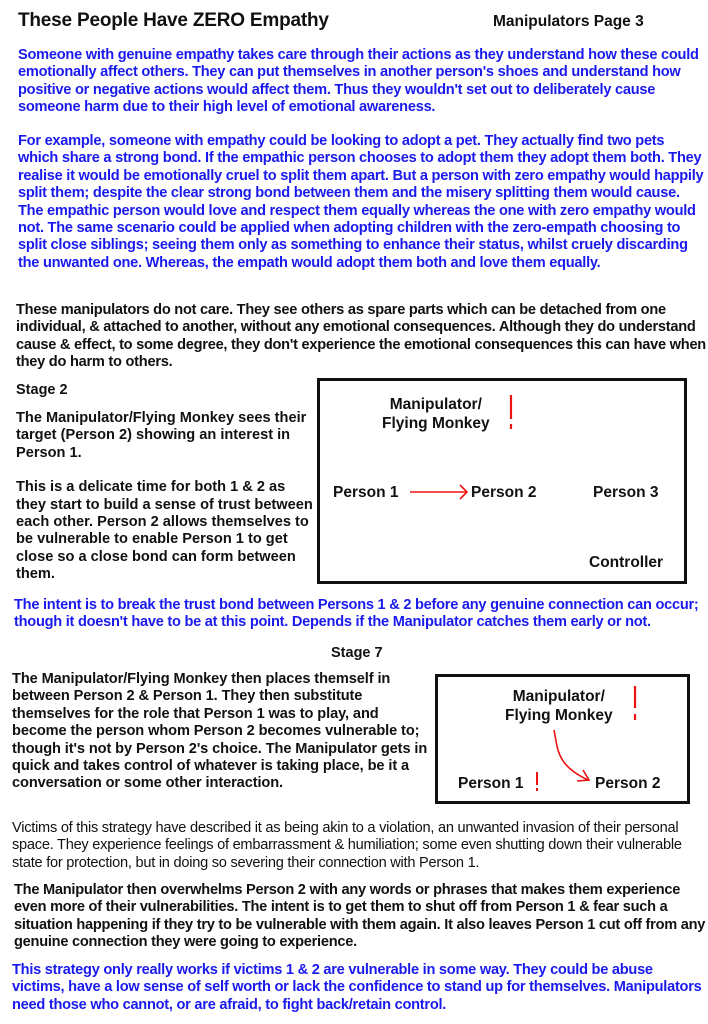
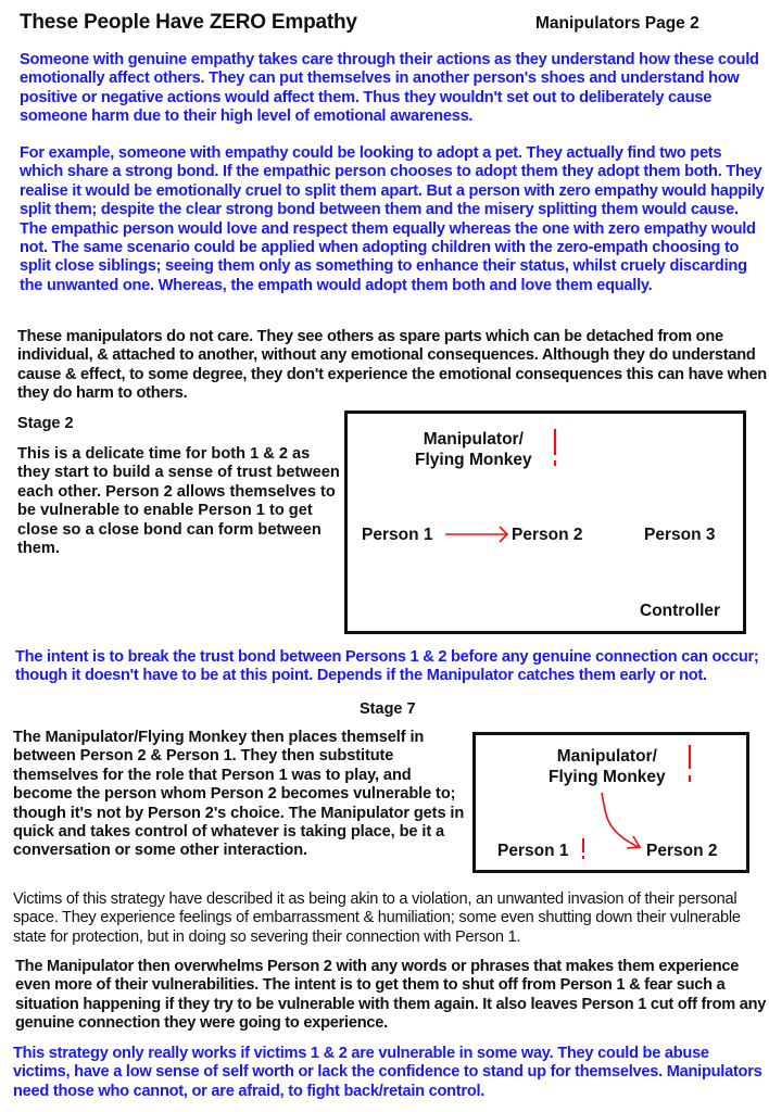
  These People Have ZERO Empathy
- Manipulators Page 3
+ Manipulators Page 2
  Someone with genuine empathy takes care through their actions as they understand how these could emotionally affect others. They can put themselves in another person's shoes and understand how positive or negative actions would affect them. Thus they wouldn't set out to deliberately cause someone harm due to their high level of emotional awareness.
  For example, someone with empathy could be looking to adopt a pet. They actually find two pets which share a strong bond. If the empathic person chooses to adopt them they adopt them both. They realise it would be emotionally cruel to split them apart. But a person with zero empathy would happily split them; despite the clear strong bond between them and the misery splitting them would cause. The empathic person would love and respect them equally whereas the one with zero empathy would not. The same scenario could be applied when adopting children with the zero-empath choosing to split close siblings; seeing them only as something to enhance their status, whilst cruely discarding the unwanted one. Whereas, the empath would adopt them both and love them equally.
  These manipulators do not care. They see others as spare parts which can be detached from one individual, & attached to another, without any emotional consequences. Although they do understand cause & effect, to some degree, they don't experience the emotional consequences this can have when they do harm to others.
  Stage 2
- The Manipulator/Flying Monkey sees their target (Person 2) showing an interest in Person 1.
  This is a delicate time for both 1 & 2 as they start to build a sense of trust between each other. Person 2 allows themselves to be vulnerable to enable Person 1 to get close so a close bond can form between them.
  Manipulator/
  Flying Monkey
  Person 1
  Person 2
  Person 3
  Controller
  The intent is to break the trust bond between Persons 1 & 2 before any genuine connection can occur; though it doesn't have to be at this point. Depends if the Manipulator catches them early or not.
  Stage 7
  The Manipulator/Flying Monkey then places themself in between Person 2 & Person 1. They then substitute themselves for the role that Person 1 was to play, and become the person whom Person 2 becomes vulnerable to; though it's not by Person 2's choice. The Manipulator gets in quick and takes control of whatever is taking place, be it a conversation or some other interaction.
  Manipulator/
  Flying Monkey
  Person 1
  Person 2
  Victims of this strategy have described it as being akin to a violation, an unwanted invasion of their personal space. They experience feelings of embarrassment & humiliation; some even shutting down their vulnerable state for protection, but in doing so severing their connection with Person 1.
  The Manipulator then overwhelms Person 2 with any words or phrases that makes them experience even more of their vulnerabilities. The intent is to get them to shut off from Person 1 & fear such a situation happening if they try to be vulnerable with them again. It also leaves Person 1 cut off from any genuine connection they were going to experience.
  This strategy only really works if victims 1 & 2 are vulnerable in some way. They could be abuse victims, have a low sense of self worth or lack the confidence to stand up for themselves. Manipulators need those who cannot, or are afraid, to fight back/retain control.
